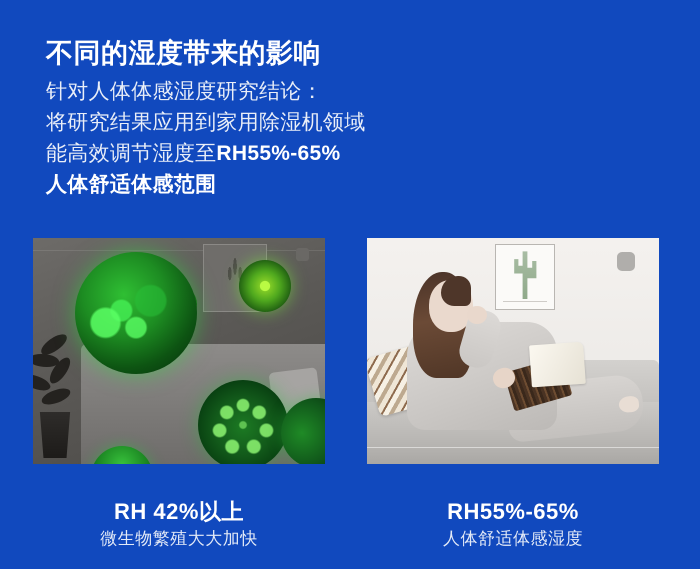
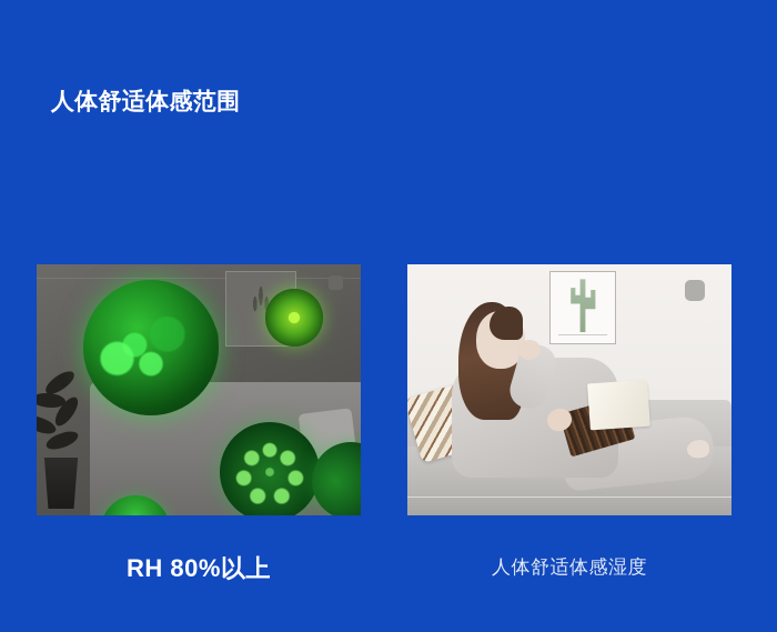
- 不同的湿度带来的影响
- 针对人体体感湿度研究结论：
- 将研究结果应用到家用除湿机领域
- 能高效调节湿度至RH55%-65%
  人体舒适体感范围
- RH 42%以上
+ RH 80%以上
- 微生物繁殖大大加快
- RH55%-65%
  人体舒适体感湿度
